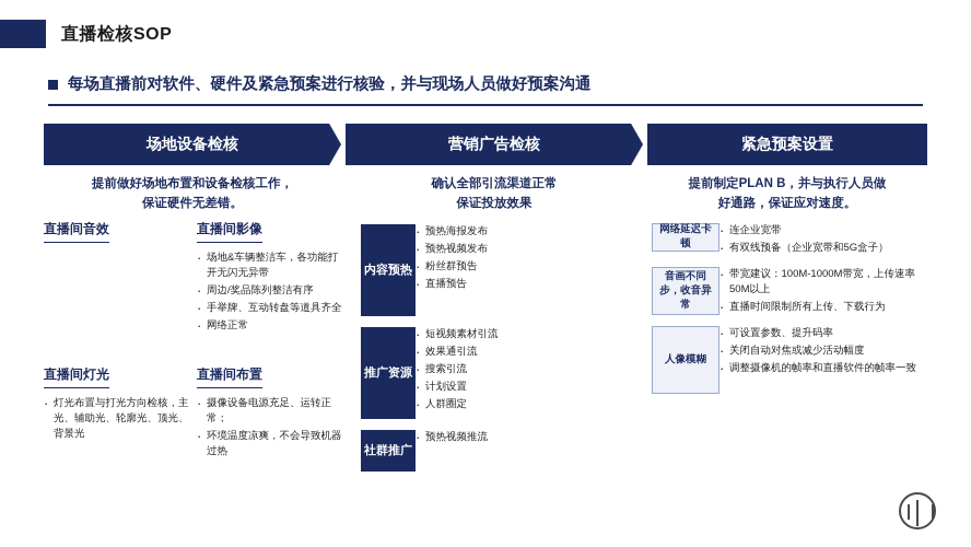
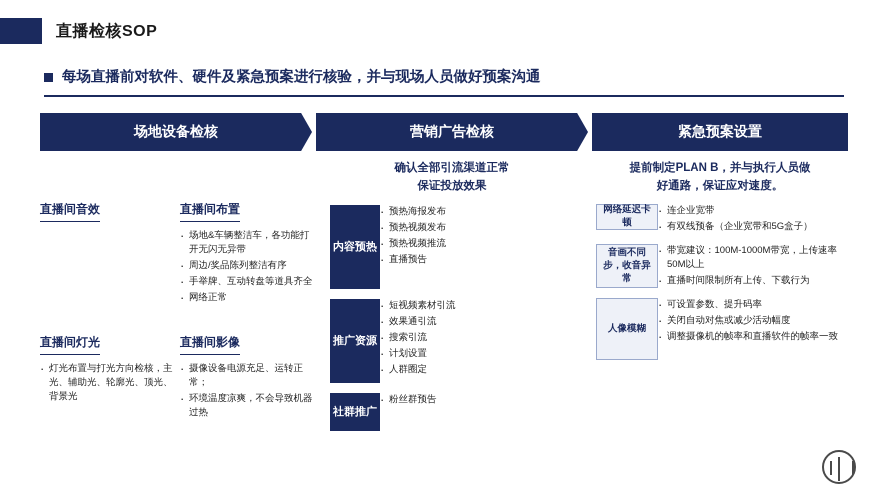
  直播检核SOP
  每场直播前对软件、硬件及紧急预案进行核验，并与现场人员做好预案沟通
  场地设备检核
  营销广告检核
  紧急预案设置
- 提前做好场地布置和设备检核工作，
- 保证硬件无差错。
  确认全部引流渠道正常
  保证投放效果
  提前制定PLAN B，并与执行人员做
  好通路，保证应对速度。
  直播间音效
- 直播间影像
+ 直播间布置
  场地&车辆整洁车，各功能打开无闪无异带
  周边/奖品陈列整洁有序
  手举牌、互动转盘等道具齐全
  网络正常
  直播间灯光
  灯光布置与打光方向检核，主光、辅助光、轮廓光、顶光、背景光
- 直播间布置
+ 直播间影像
  摄像设备电源充足、运转正常；
  环境温度凉爽，不会导致机器过热
  内容
  预热
  预热海报发布
  预热视频发布
- 粉丝群预告
+ 预热视频推流
  直播预告
  推广
  资源
  短视频素材引流
  效果通引流
  搜索引流
  计划设置
  人群圈定
  社群
  推广
- 预热视频推流
+ 粉丝群预告
  网络延迟卡顿
  连企业宽带
  有双线预备（企业宽带和5G盒子）
  音画不同步，收音异常
  带宽建议：100M-1000M带宽，上传速率50M以上
  直播时间限制所有上传、下载行为
  人像模糊
  可设置参数、提升码率
  关闭自动对焦或减少活动幅度
  调整摄像机的帧率和直播软件的帧率一致
